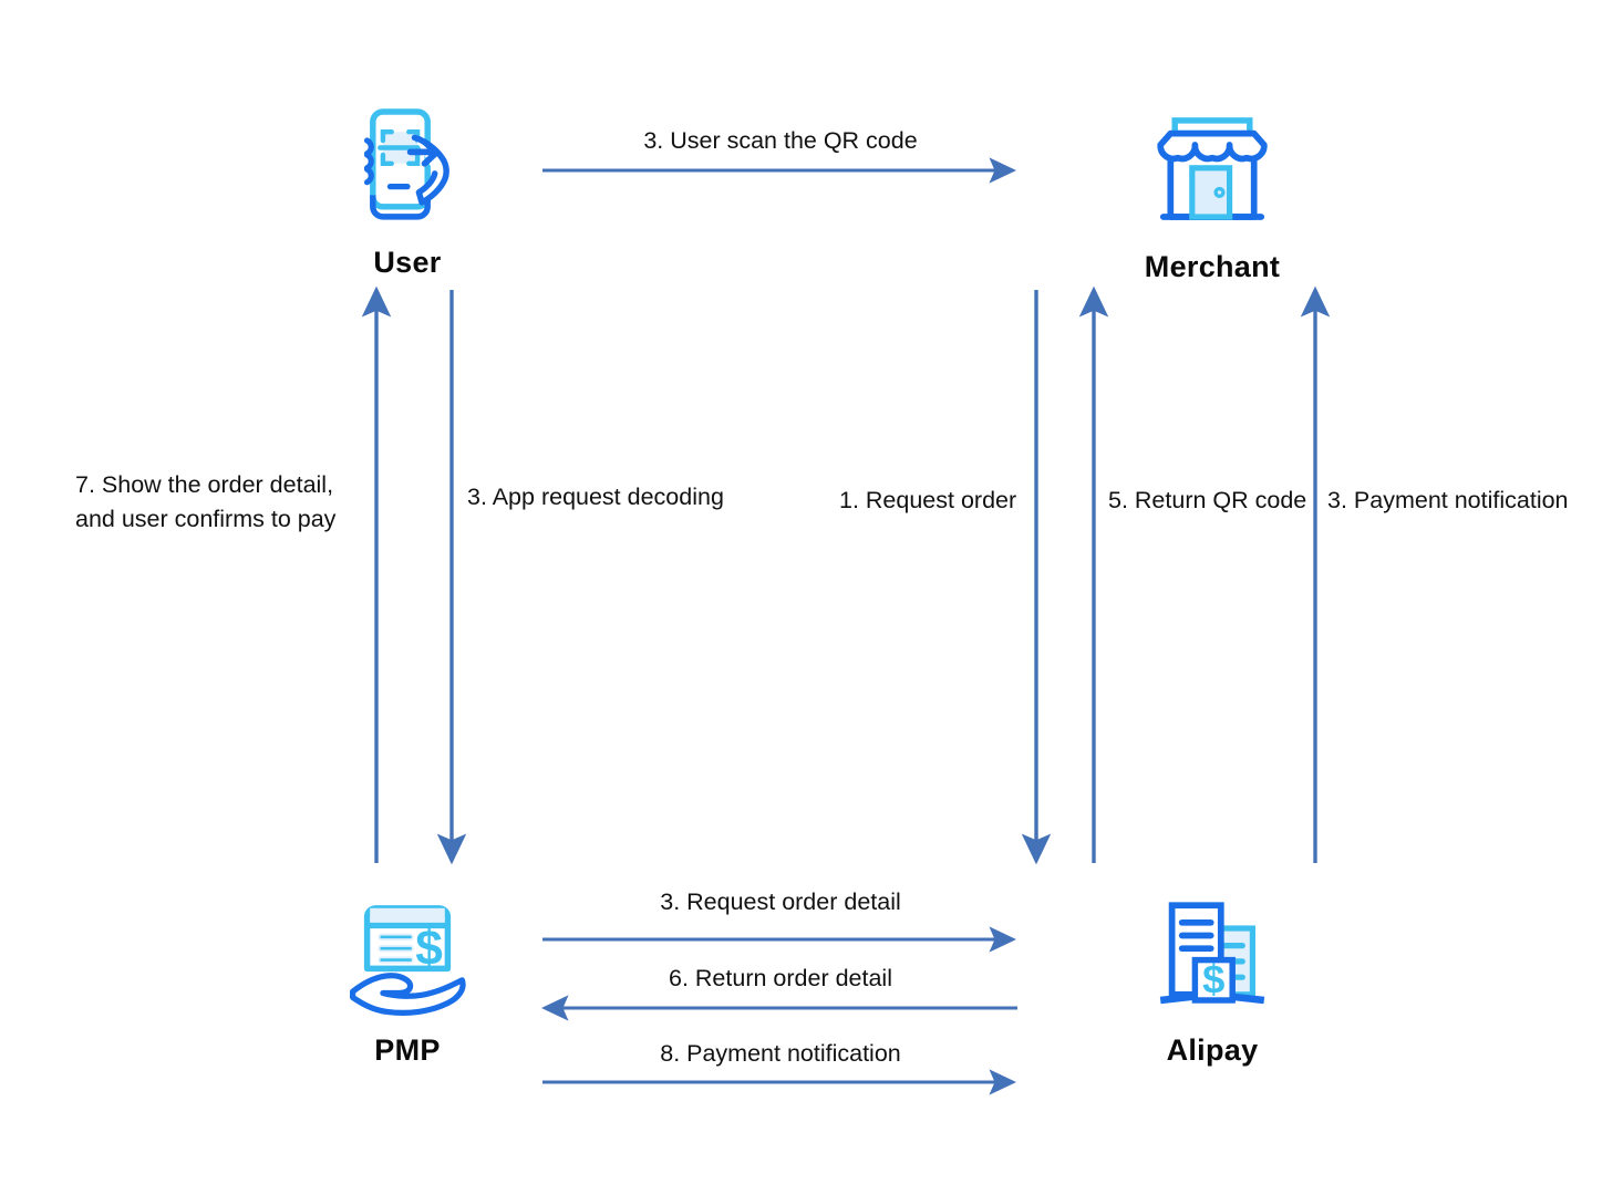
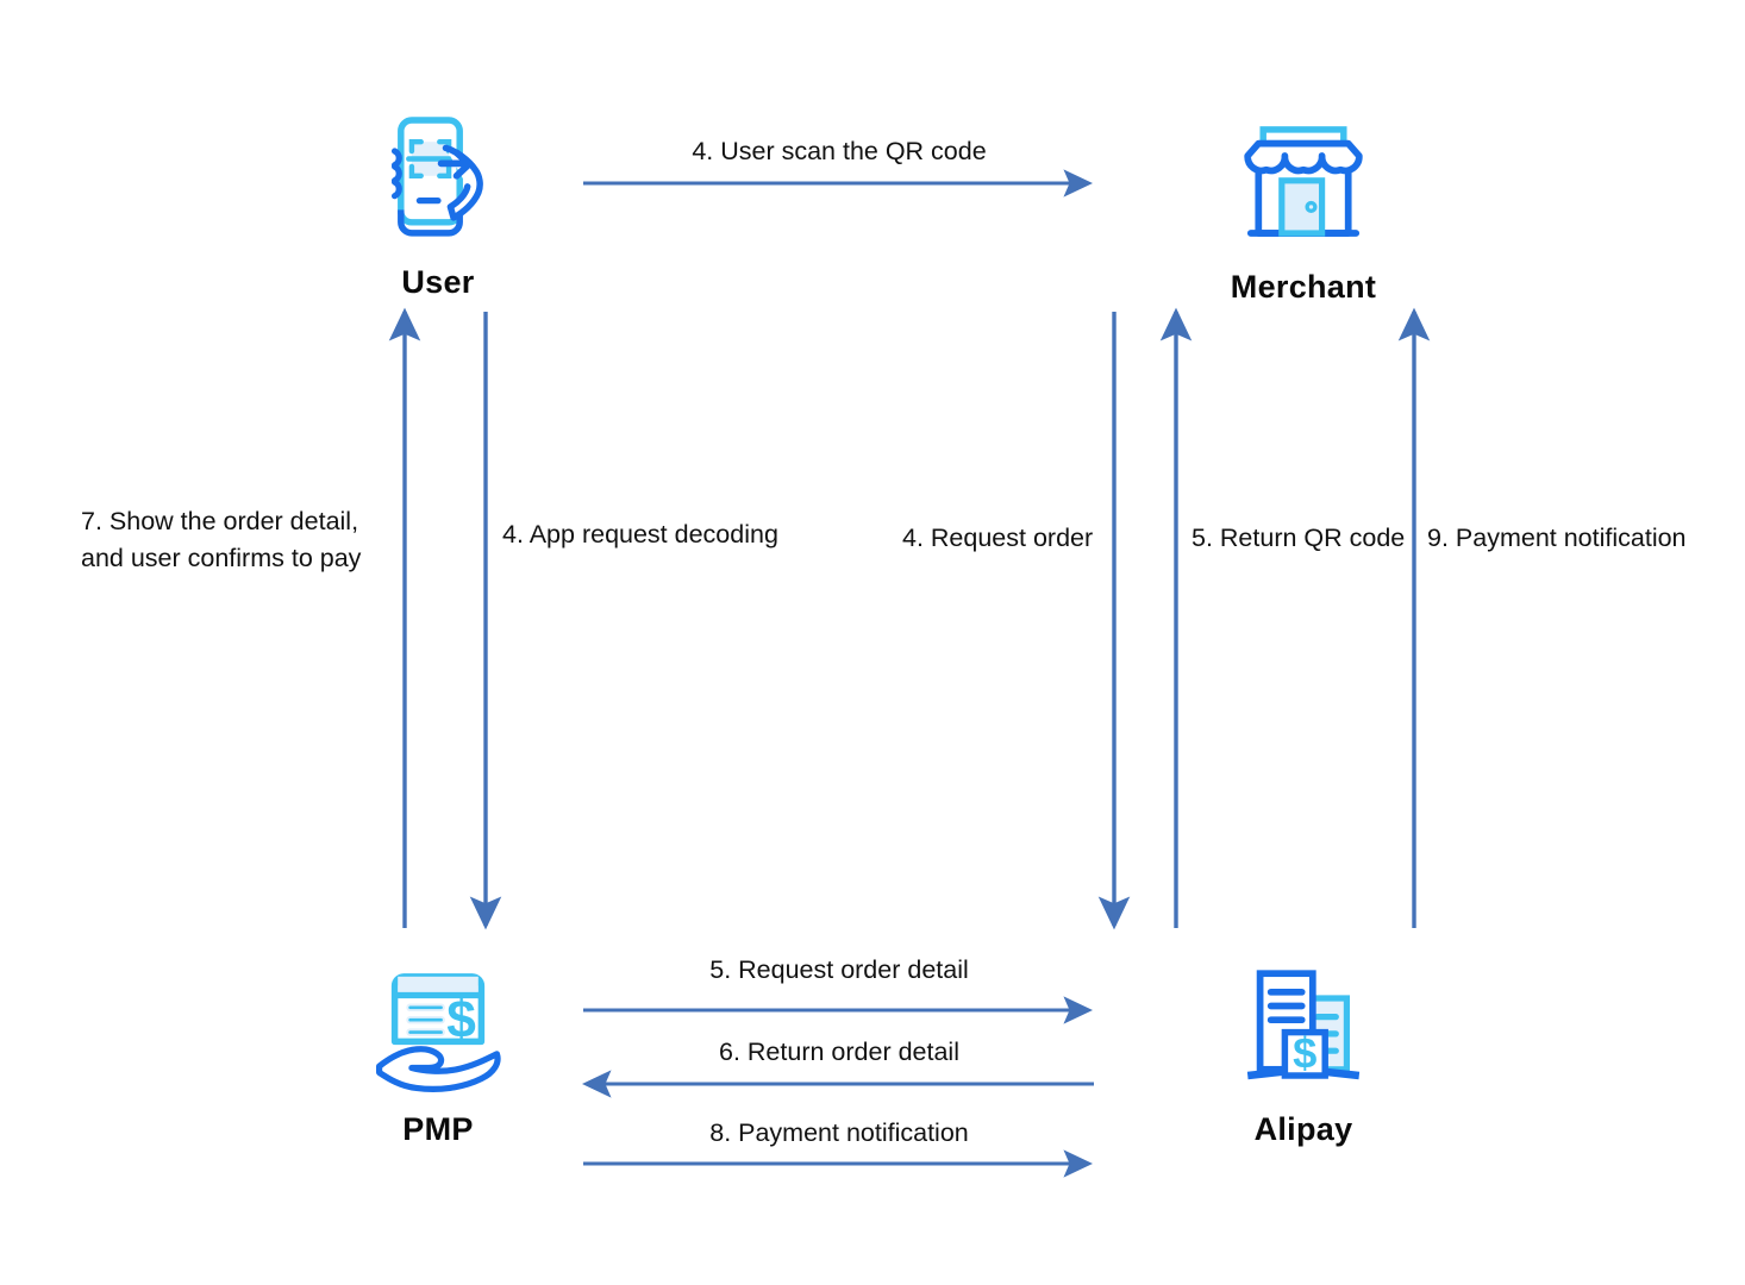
  User
  Merchant
  $
  PMP
  $
  Alipay
- 3. User scan the QR code
+ 4. User scan the QR code
  7. Show the order detail,
  and user confirms to pay
- 3. App request decoding
+ 4. App request decoding
- 1. Request order
+ 4. Request order
  5. Return QR code
- 3. Payment notification
+ 9. Payment notification
- 3. Request order detail
+ 5. Request order detail
  6. Return order detail
  8. Payment notification
